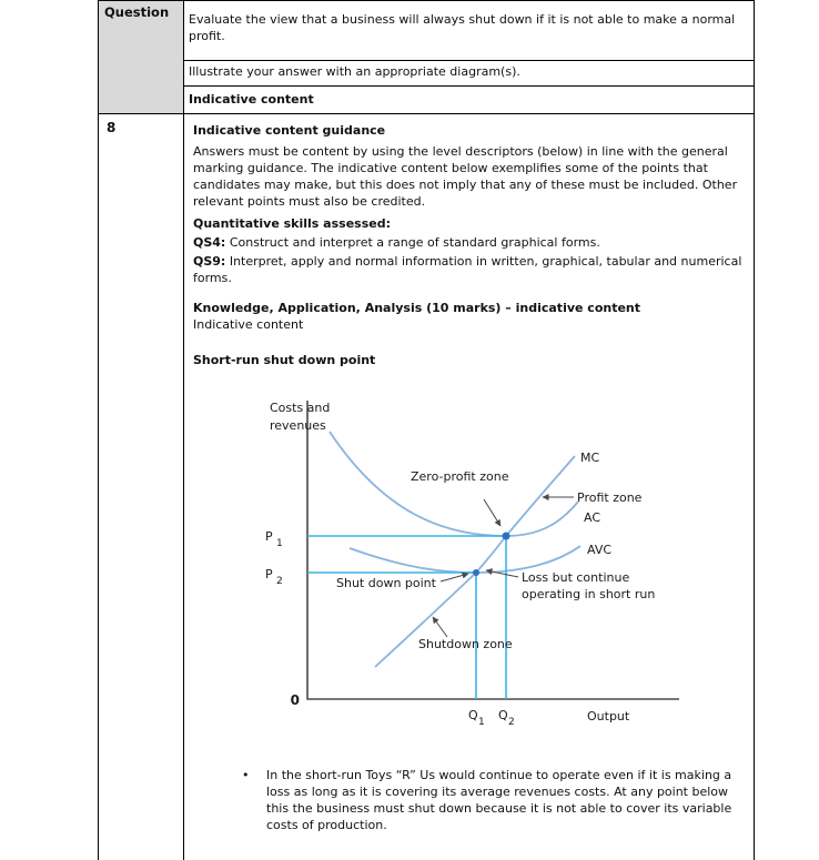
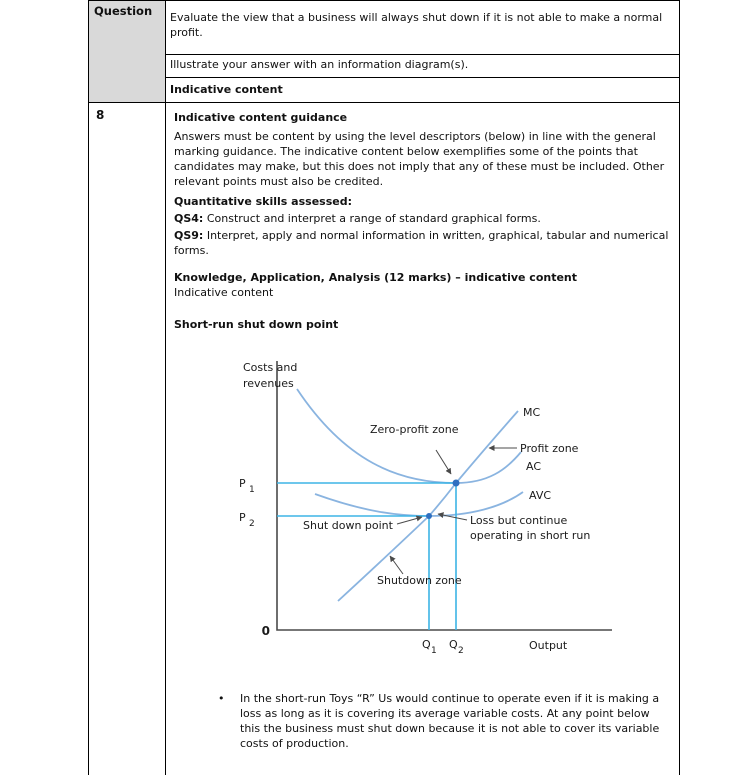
  Question
  Evaluate the view that a business will always shut down if it is not able to make a normal profit.
- Illustrate your answer with an appropriate diagram(s).
+ Illustrate your answer with an information diagram(s).
  Indicative content
  8
  Indicative content guidance
  Answers must be content by using the level descriptors (below) in line with the general marking guidance. The indicative content below exemplifies some of the points that candidates may make, but this does not imply that any of these must be included. Other relevant points must also be credited.
  Quantitative skills assessed:
  QS4: Construct and interpret a range of standard graphical forms.
  QS9: Interpret, apply and normal information in written, graphical, tabular and numerical forms.
- Knowledge, Application, Analysis (10 marks) – indicative content
+ Knowledge, Application, Analysis (12 marks) – indicative content
  Indicative content
  Short-run shut down point
  Costs and
  revenues
  MC
  Zero-profit zone
  Profit zone
  AC
  AVC
  P
  1
  P
  2
  Shut down point
  Loss but continue
  operating in short run
  Shutdown zone
  0
  Q
  1
  Q
  2
  Output
  •
- In the short-run Toys “R” Us would continue to operate even if it is making a loss as long as it is covering its average revenues costs. At any point below this the business must shut down because it is not able to cover its variable costs of production.
+ In the short-run Toys “R” Us would continue to operate even if it is making a loss as long as it is covering its average variable costs. At any point below this the business must shut down because it is not able to cover its variable costs of production.
